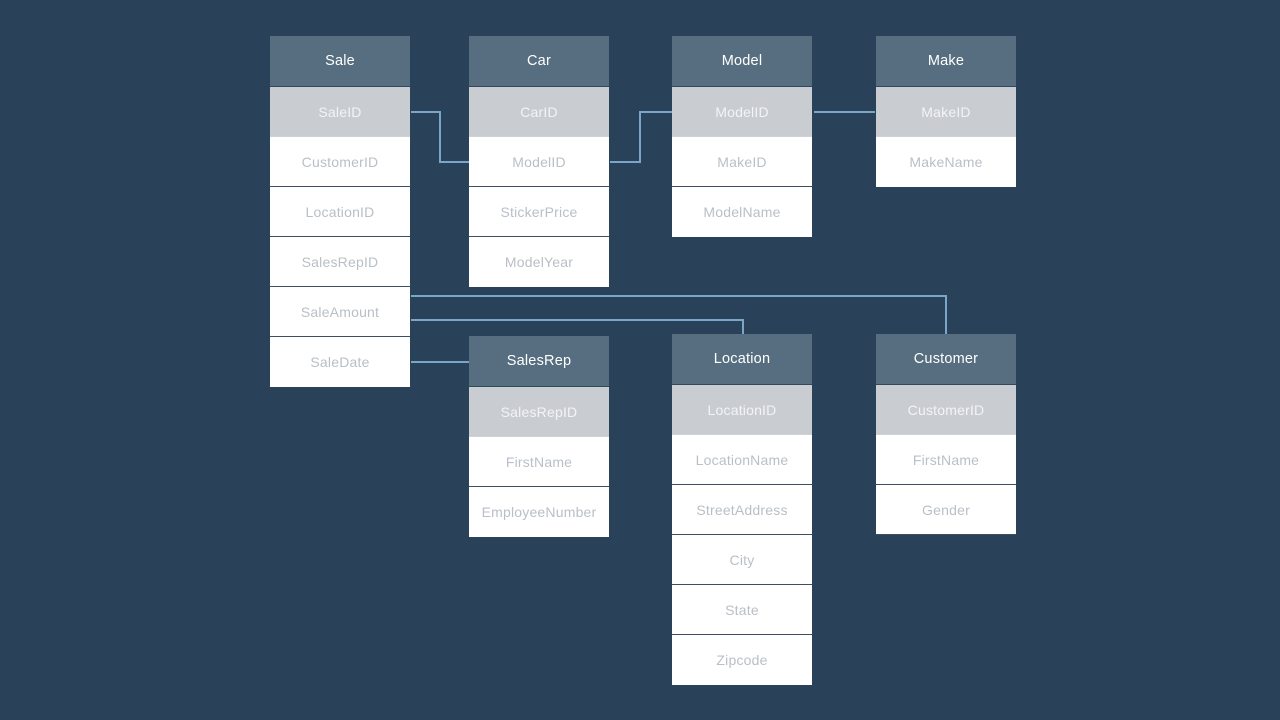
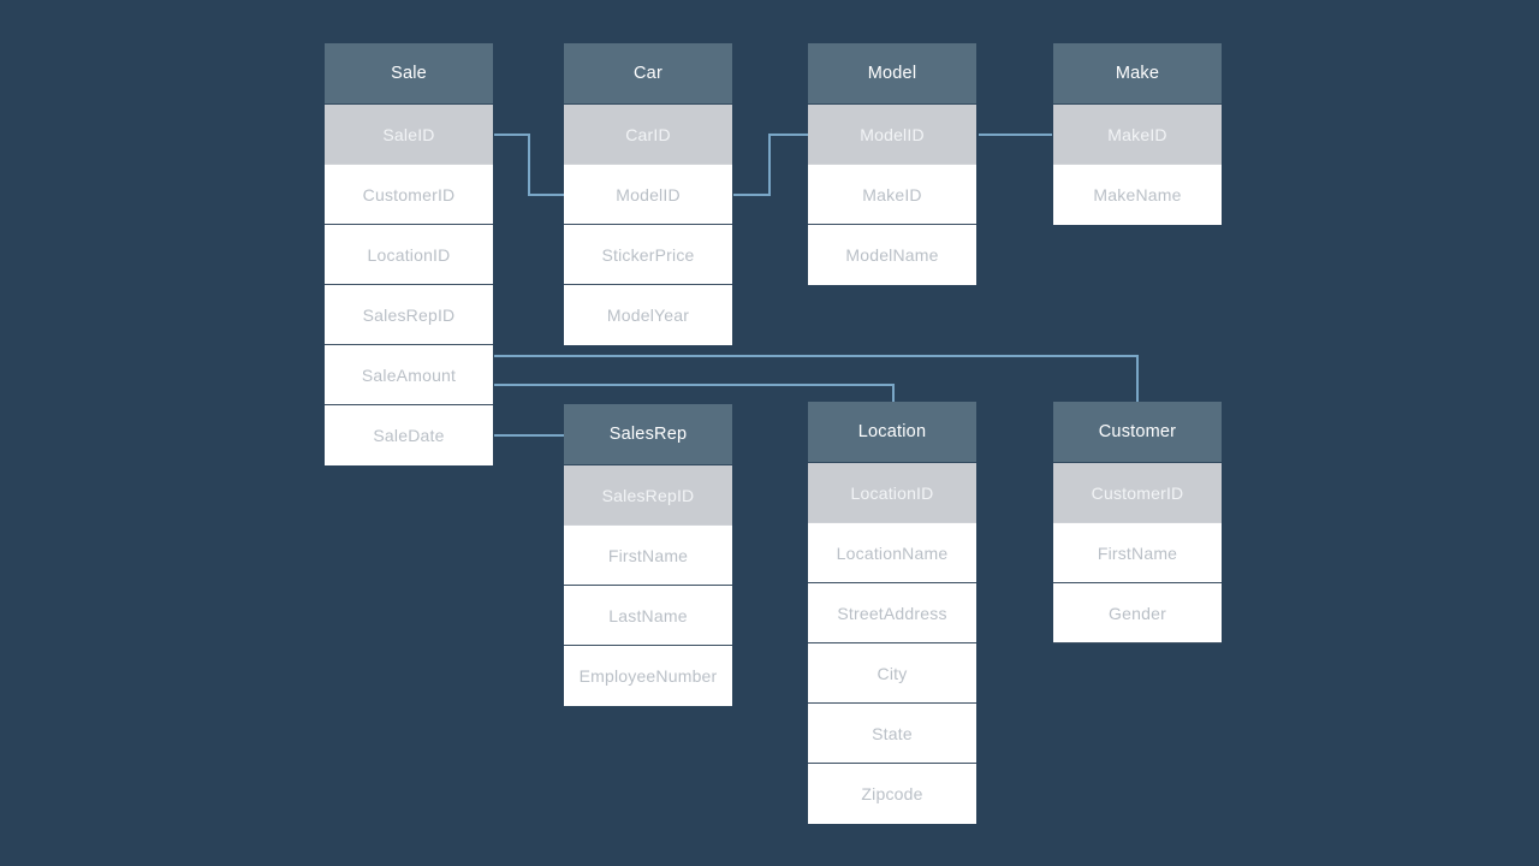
  Sale
  SaleID
  CustomerID
  LocationID
  SalesRepID
  SaleAmount
  SaleDate
  Car
  CarID
  ModelID
  StickerPrice
  ModelYear
  Model
  ModelID
  MakeID
  ModelName
  Make
  MakeID
  MakeName
  SalesRep
  SalesRepID
  FirstName
+ LastName
  EmployeeNumber
  Location
  LocationID
  LocationName
  StreetAddress
  City
  State
  Zipcode
  Customer
  CustomerID
  FirstName
  Gender
